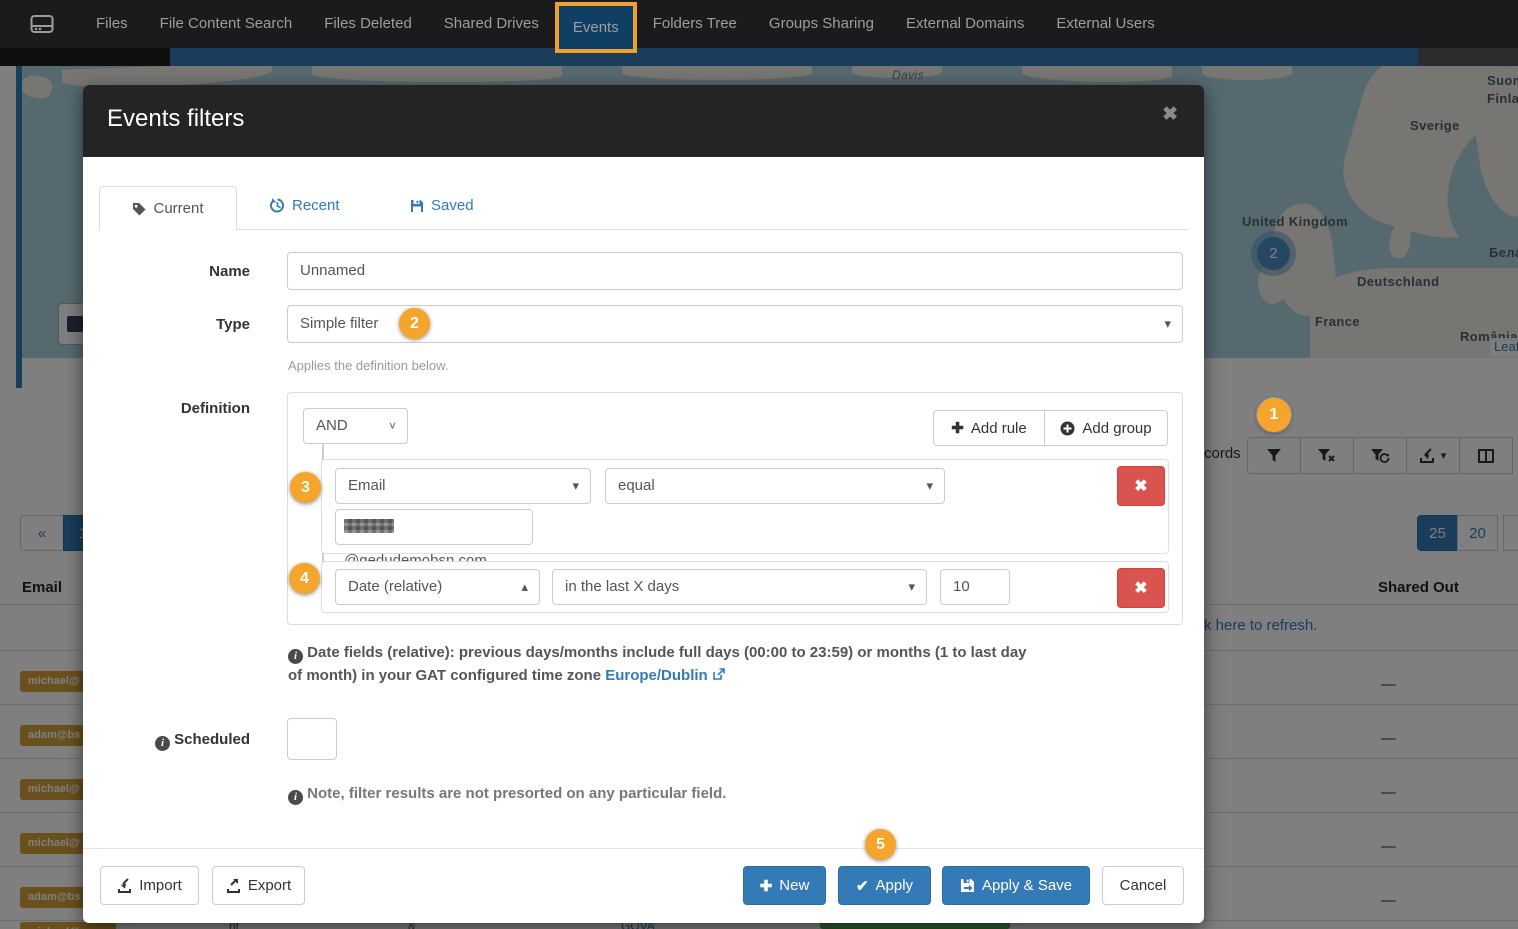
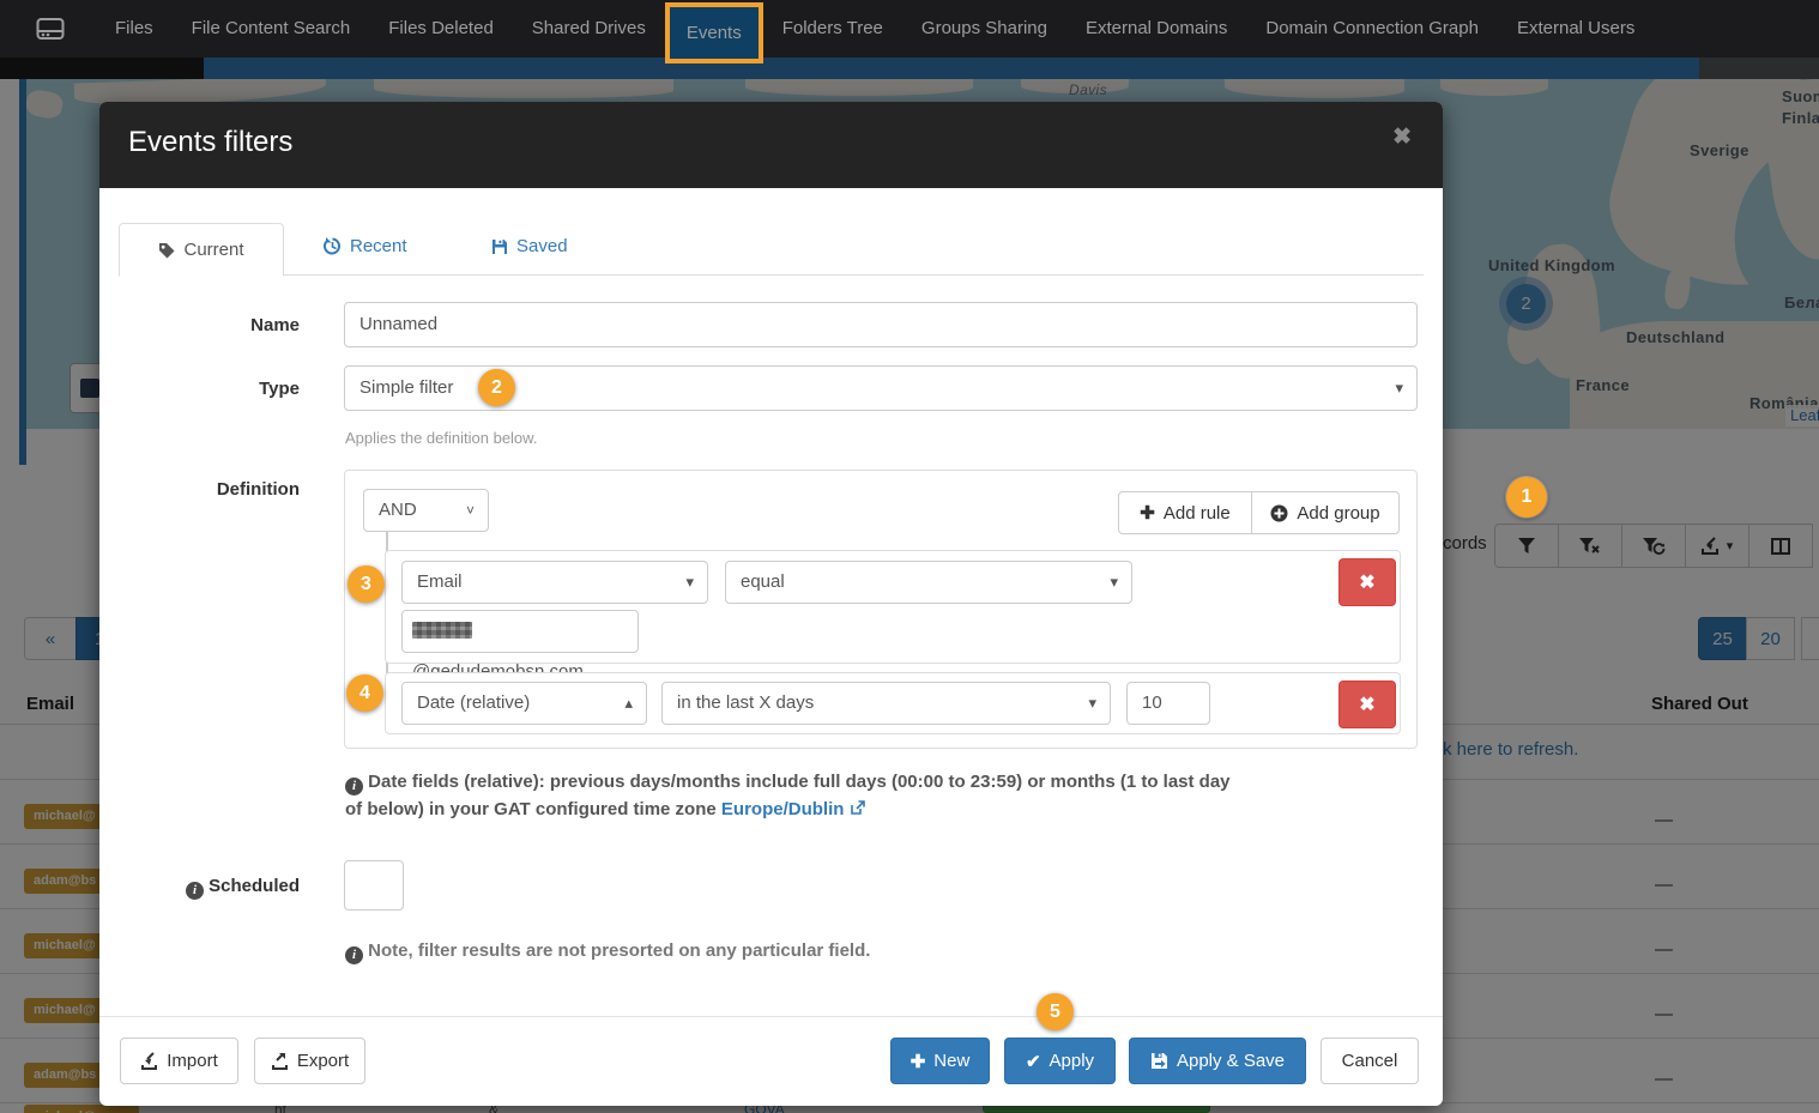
  Davis
  Finla
  Sverige
  United Kingdom
  Бел
  Deutschland
  France
  România
  2
  cords
  ▾
  «
  25
  20
  Email
  Shared Out
  k here to refresh.
  michael@
  adam@bs
  michael@
  michael@
  adam@bs
  —
  —
  —
  —
  —
  ht
  &
  GOVA
  Files
  File Content Search
  Files Deleted
  Shared Drives
  Events
  Folders Tree
  Groups Sharing
  External Domains
+ Domain Connection Graph
  External Users
  Events filters
  ✖
  Current
  Recent
  Saved
  Name
  Unnamed
  Type
  Simple filter
  ▾
  Applies the definition below.
  Definition
  AND
  ˅
  ✚
  Add rule
  Add group
  Email
  ▾
  equal
  ▾
  ✖
  Date (relative)
  ▴
  in the last X days
  ▾
  10
  ✖
  i Date fields (relative): previous days/months include full days (00:00 to 23:59) or months (1 to last day
- of month) in your GAT configured time zone Europe/Dublin
+ of below) in your GAT configured time zone Europe/Dublin
  i Scheduled
  i Note, filter results are not presorted on any particular field.
  Import
  Export
  ✚
  New
  ✔
  Apply
  Apply & Save
  Cancel
  1
  2
  3
  4
  5
